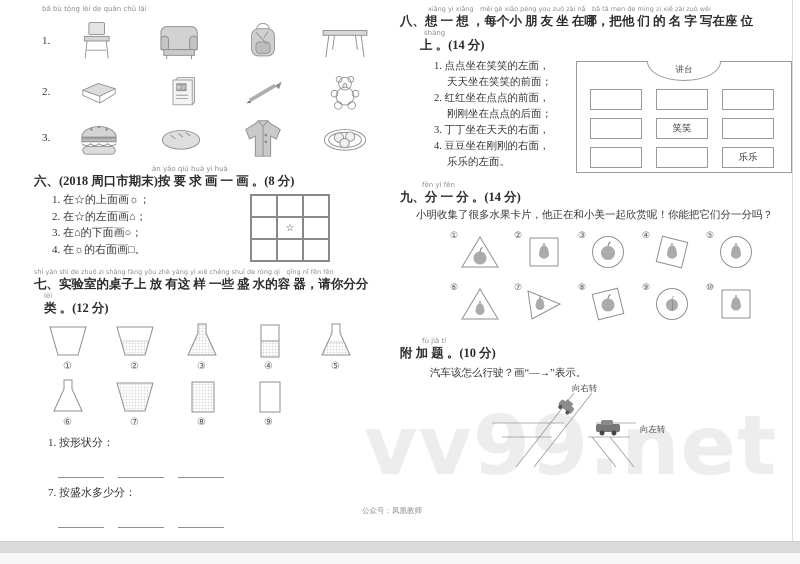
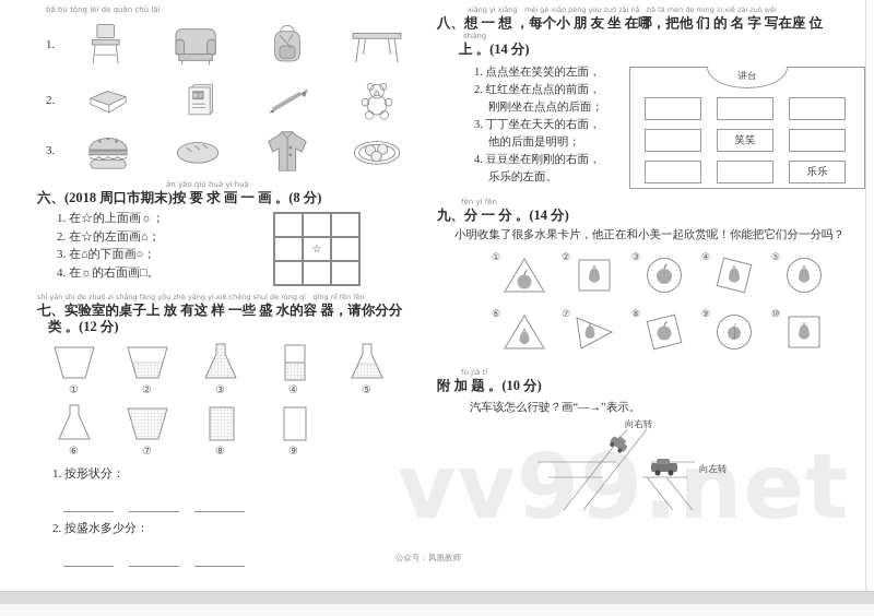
  vv99.net
  bǎ bù tóng lèi de quān chū lái
  1.
  2.
  3.
  àn yāo qiú huà yī huà
  六、(2018 周口市期末)按 要 求 画 一 画 。(8 分)
  1. 在☆的上面画☼；
  2. 在☆的左面画⌂；
  3. 在⌂的下面画○；
  4. 在☼的右面画□。
  ☆
  shí yàn shì de zhuō zi shàng fàng yǒu zhè yàng yì xiē chéng shuǐ de róng qì qǐng nǐ fēn fēn
  七、实验室的桌子上 放 有这 样 一些 盛 水的容 器，请你分分
- lèi
  类 。(12 分)
  ①
  ②
  ③
  ④
  ⑤
  ⑥
  ⑦
  ⑧
  ⑨
  1. 按形状分：
- 7. 按盛水多少分：
+ 2. 按盛水多少分：
  xiǎng yi xiǎng měi gè xiǎo péng you zuò zài nǎ bǎ tā men de míng zi xiě zài zuò wèi
  八、想 一 想 ，每个小 朋 友 坐 在哪，把他 们 的 名 字 写在座 位
  shàng
  上 。(14 分)
  1. 点点坐在笑笑的左面，
- 天天坐在笑笑的前面；
  2. 红红坐在点点的前面，
  刚刚坐在点点的后面；
  3. 丁丁坐在天天的右面，
+ 他的后面是明明；
  4. 豆豆坐在刚刚的右面，
  乐乐的左面。
  讲台
  笑笑
  乐乐
  fēn yi fēn
  九、分 一 分 。(14 分)
  小明收集了很多水果卡片，他正在和小美一起欣赏呢！你能把它们分一分吗？
  ①
  ②
  ③
  ④
  ⑤
  ⑥
  ⑦
  ⑧
  ⑨
  ⑩
  fù jiā tí
  附 加 题 。(10 分)
  汽车该怎么行驶？画“—→”表示。
  向右转
  向左转
  公众号：凤凰教师
